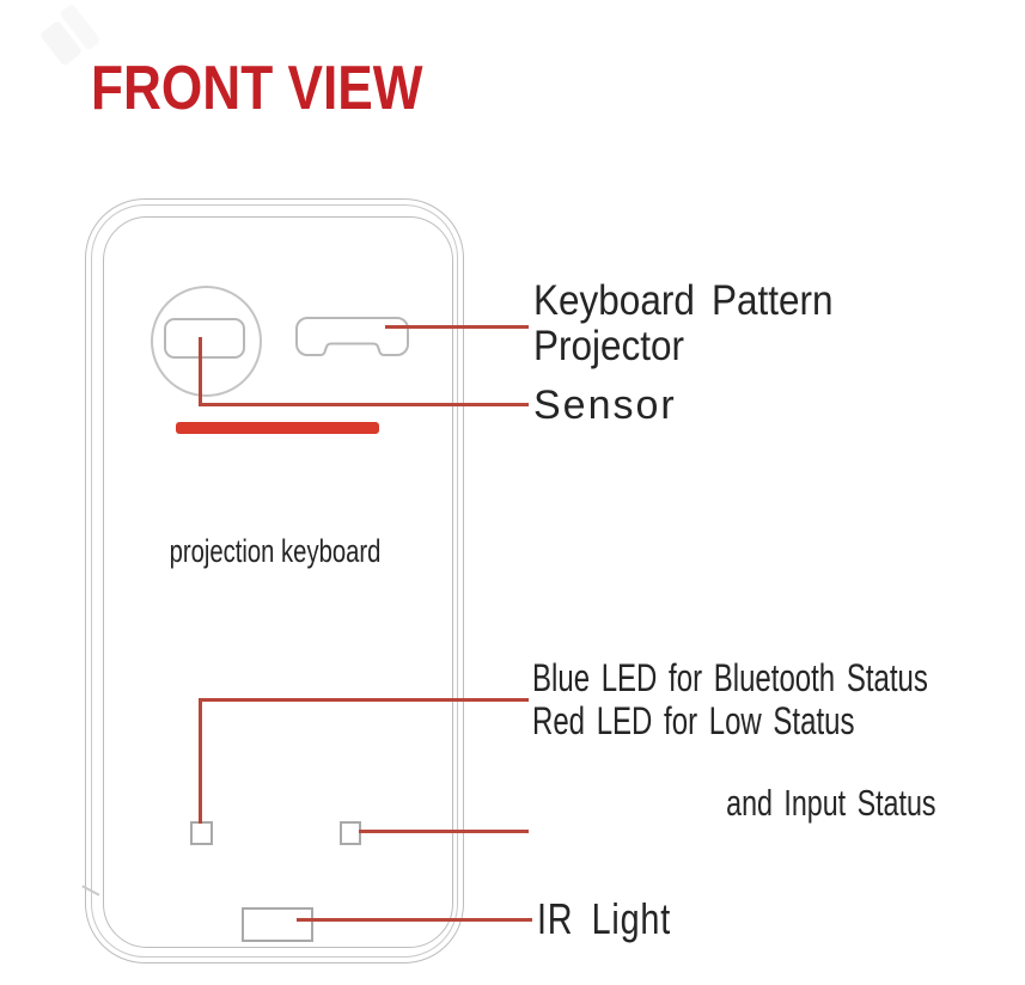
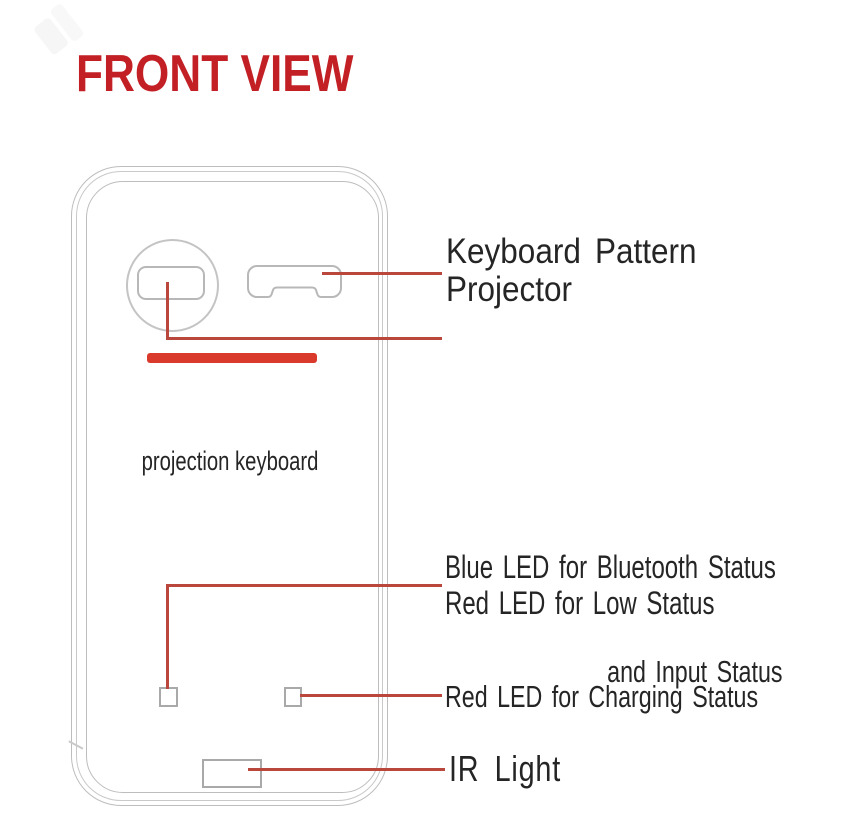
  FRONT VIEW
  projection keyboard
  Keyboard Pattern
  Projector
- Sensor
  Blue LED for Bluetooth Status
  Red LED for Low Status
  and Input Status
+ Red LED for Charging Status
  IR Light
